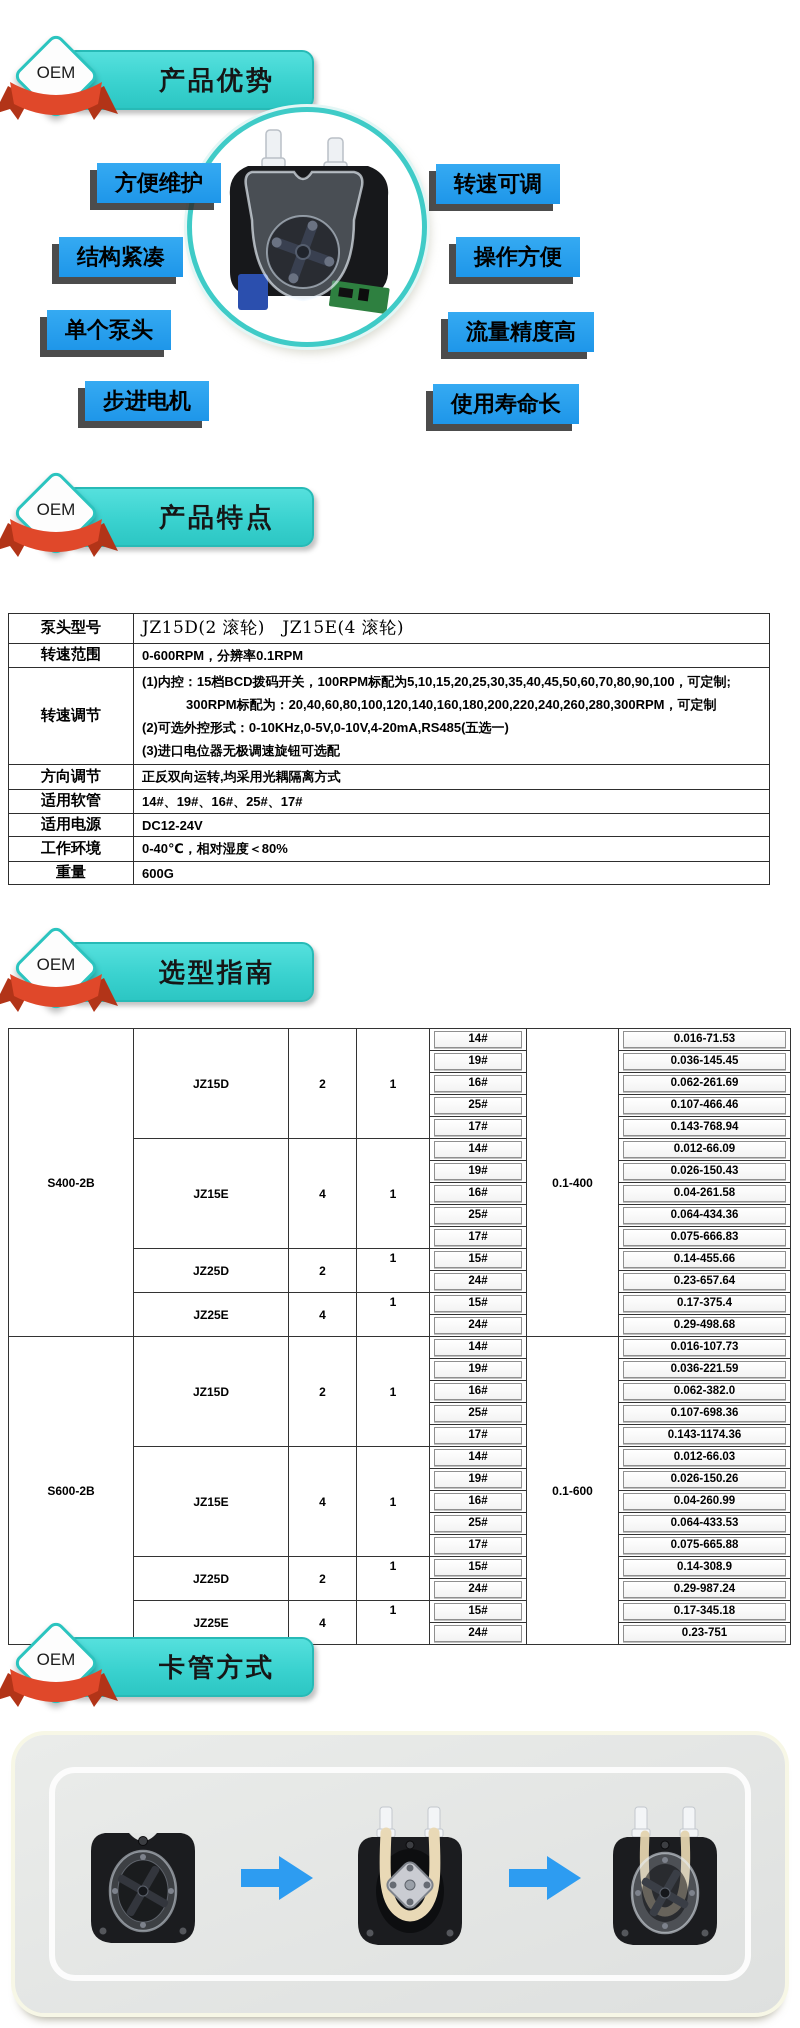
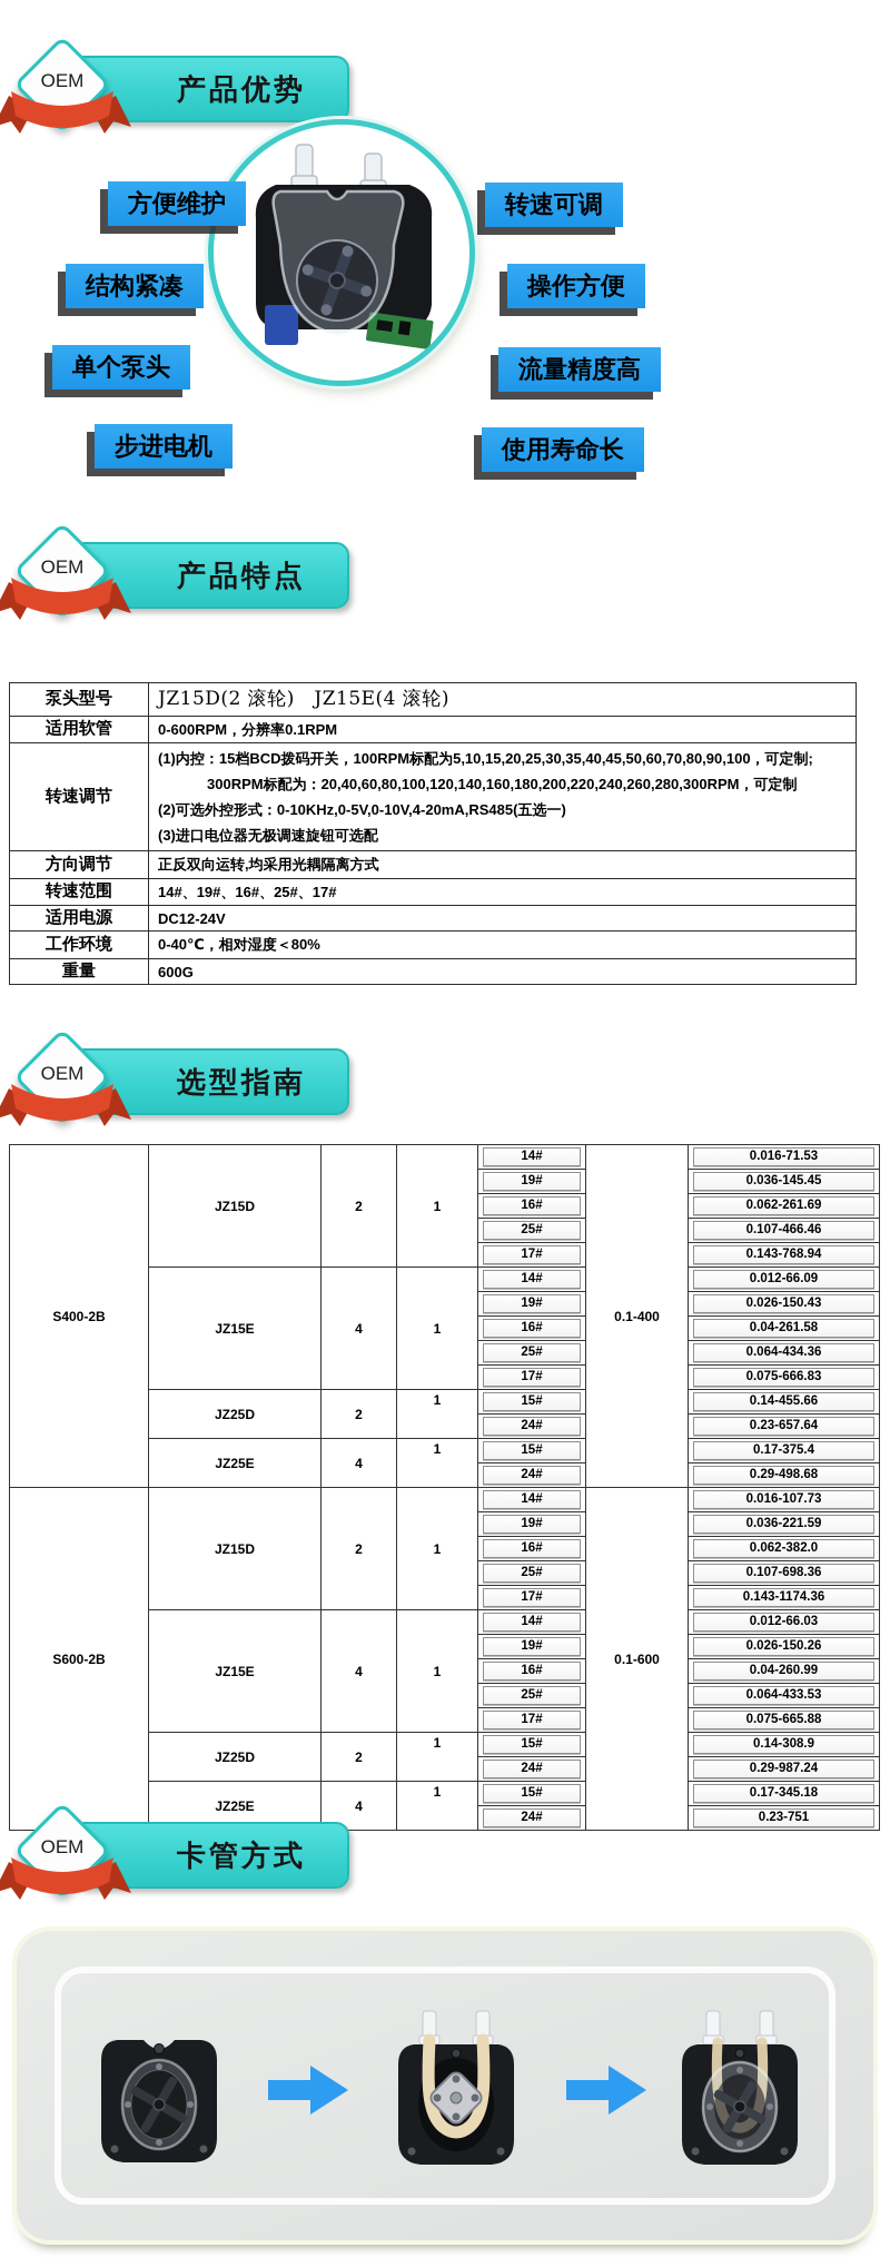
  产品优势
  OEM
  方便维护
  结构紧凑
  单个泵头
  步进电机
  转速可调
  操作方便
  流量精度高
  使用寿命长
  产品特点
  OEM
  泵头型号	JZ15D(2 滚轮) JZ15E(4 滚轮)
- 转速范围	0-600RPM，分辨率0.1RPM
+ 适用软管	0-600RPM，分辨率0.1RPM
  转速调节	(1)内控：15档BCD拨码开关，100RPM标配为5,10,15,20,25,30,35,40,45,50,60,70,80,90,100，可定制; 300RPM标配为：20,40,60,80,100,120,140,160,180,200,220,240,260,280,300RPM，可定制 (2)可选外控形式：0-10KHz,0-5V,0-10V,4-20mA,RS485(五选一) (3)进口电位器无极调速旋钮可选配
  方向调节	正反双向运转,均采用光耦隔离方式
- 适用软管	14#、19#、16#、25#、17#
+ 转速范围	14#、19#、16#、25#、17#
  适用电源	DC12-24V
  工作环境	0-40℃，相对湿度＜80%
  重量	600G
  选型指南
  OEM
  S400-2B	JZ15D	2	1	14#	0.1-400	0.016-71.53
  19#	0.036-145.45
  16#	0.062-261.69
  25#	0.107-466.46
  17#	0.143-768.94
  JZ15E	4	1	14#	0.012-66.09
  19#	0.026-150.43
  16#	0.04-261.58
  25#	0.064-434.36
  17#	0.075-666.83
  JZ25D	2	1	15#	0.14-455.66
  24#	0.23-657.64
  JZ25E	4	1	15#	0.17-375.4
  24#	0.29-498.68
  S600-2B	JZ15D	2	1	14#	0.1-600	0.016-107.73
  19#	0.036-221.59
  16#	0.062-382.0
  25#	0.107-698.36
  17#	0.143-1174.36
  JZ15E	4	1	14#	0.012-66.03
  19#	0.026-150.26
  16#	0.04-260.99
  25#	0.064-433.53
  17#	0.075-665.88
  JZ25D	2	1	15#	0.14-308.9
  24#	0.29-987.24
  JZ25E	4	1	15#	0.17-345.18
  24#	0.23-751
  卡管方式
  OEM
